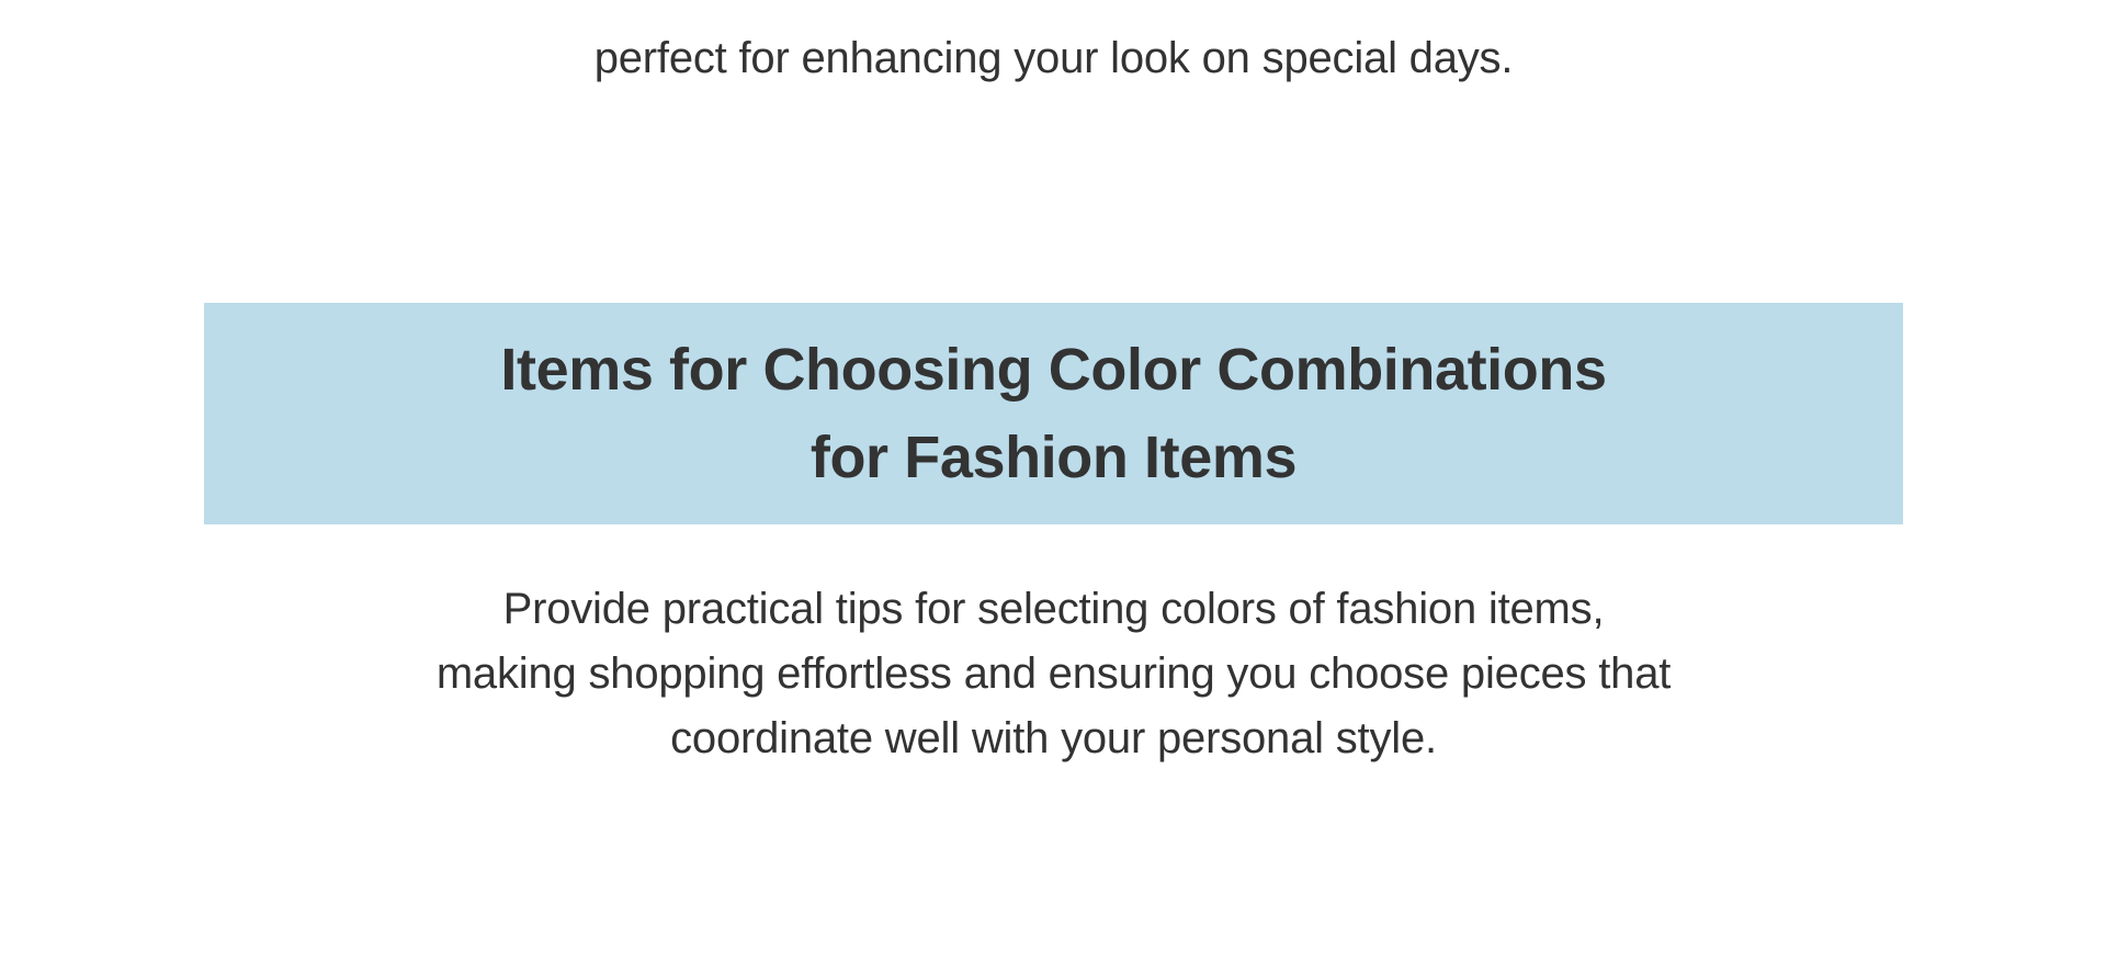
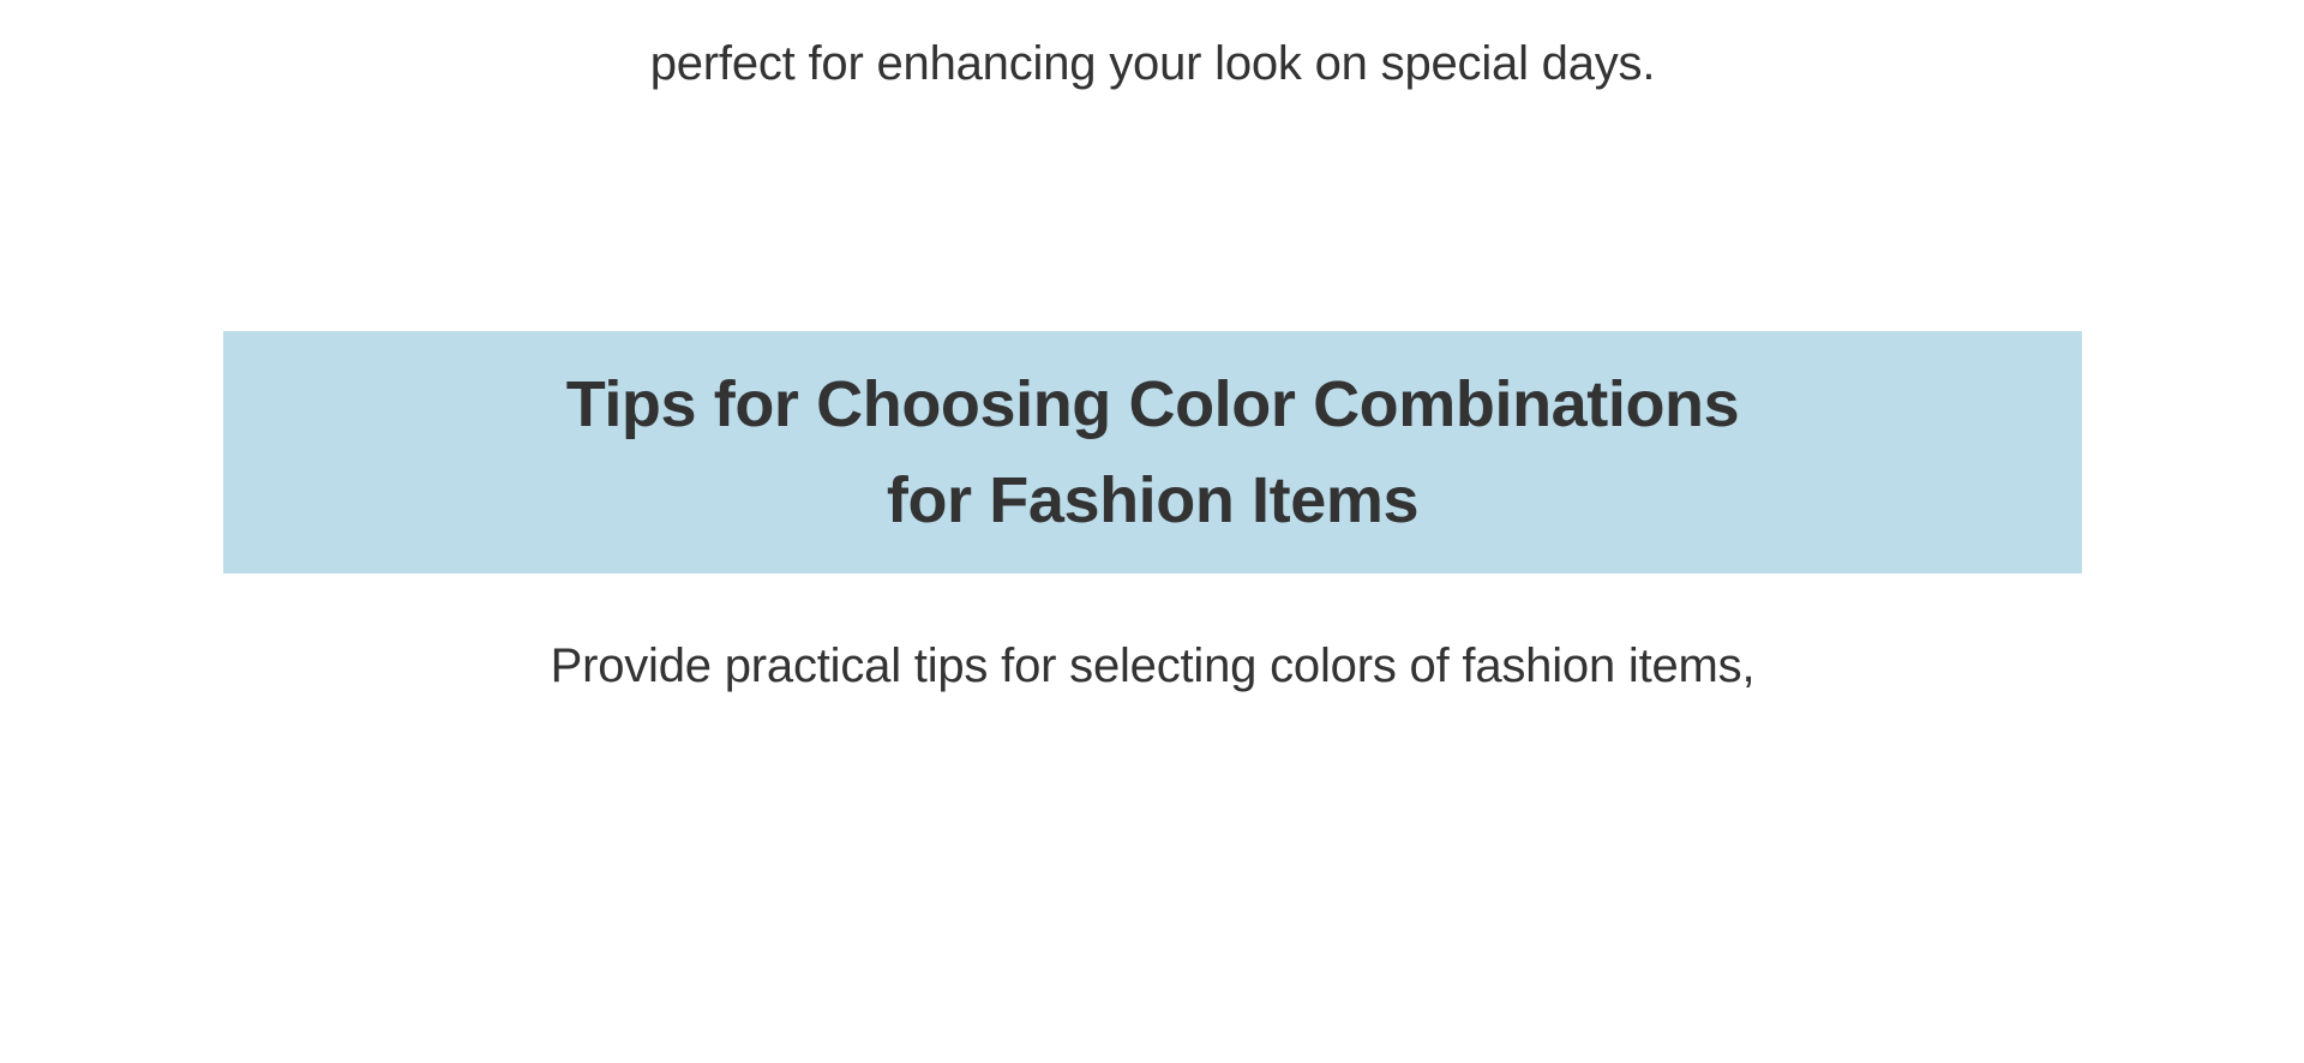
  perfect for enhancing your look on special days.
- Items for Choosing Color Combinations
+ Tips for Choosing Color Combinations
  for Fashion Items
  Provide practical tips for selecting colors of fashion items,
- making shopping effortless and ensuring you choose pieces that
- coordinate well with your personal style.
